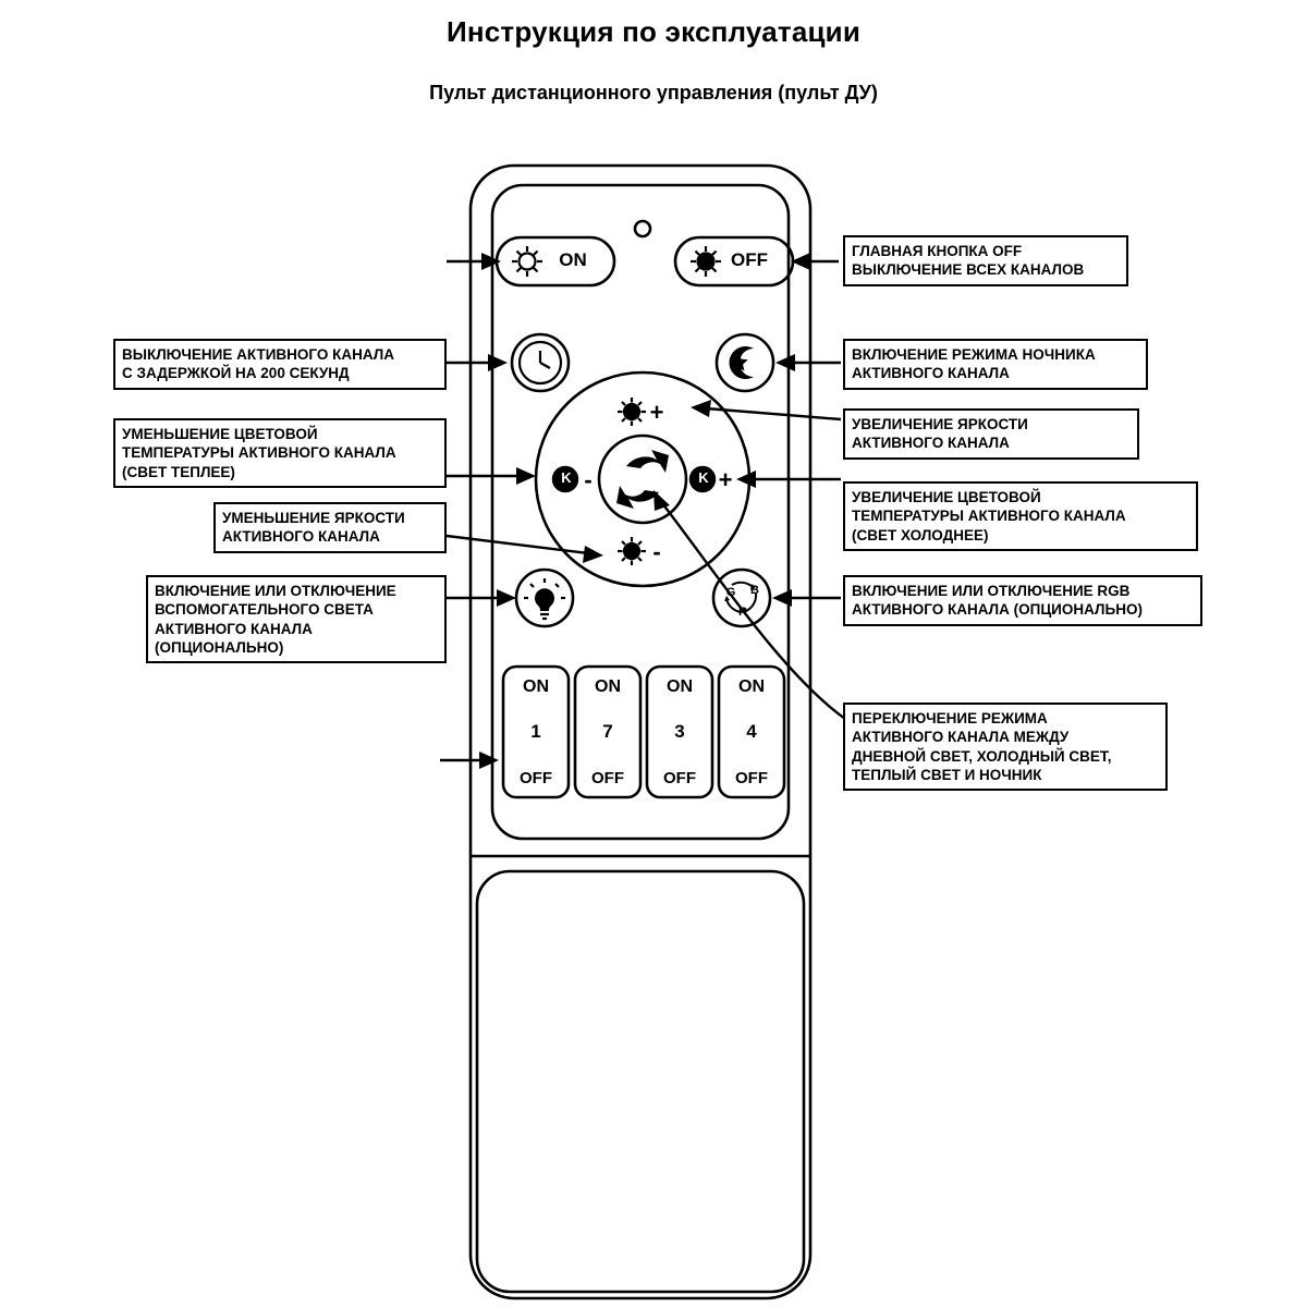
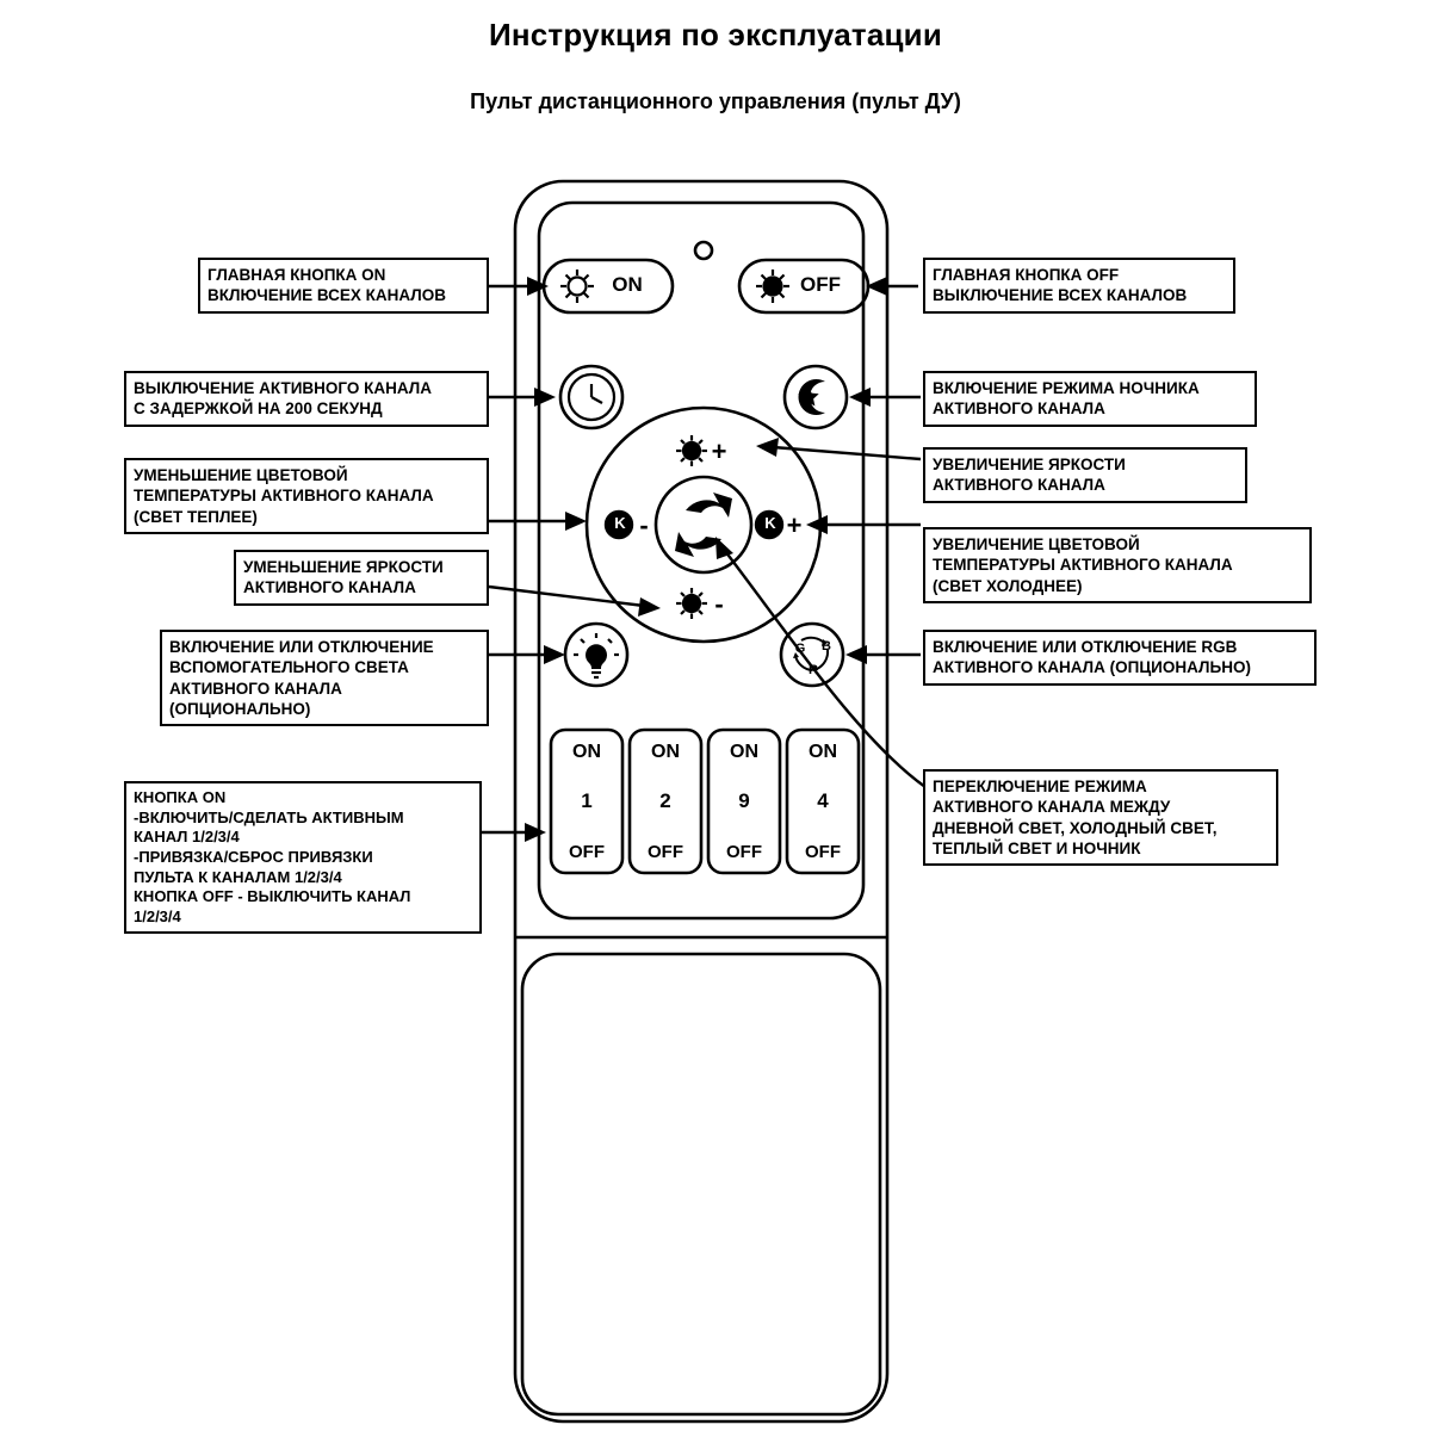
  Инструкция по эксплуатации
  Пульт дистанционного управления (пульт ДУ)
  ON
  OFF
  +
  -
  K
  -
  K
  +
  G
  B
  R
  ON
  1
  OFF
  ON
- 7
+ 2
  OFF
  ON
- 3
+ 9
  OFF
  ON
  4
  OFF
+ ГЛАВНАЯ КНОПКА ON
+ ВКЛЮЧЕНИЕ ВСЕХ КАНАЛОВ
  ГЛАВНАЯ КНОПКА OFF
  ВЫКЛЮЧЕНИЕ ВСЕХ КАНАЛОВ
  ВЫКЛЮЧЕНИЕ АКТИВНОГО КАНАЛА
  С ЗАДЕРЖКОЙ НА 200 СЕКУНД
  ВКЛЮЧЕНИЕ РЕЖИМА НОЧНИКА
  АКТИВНОГО КАНАЛА
  УМЕНЬШЕНИЕ ЦВЕТОВОЙ
  ТЕМПЕРАТУРЫ АКТИВНОГО КАНАЛА
  (СВЕТ ТЕПЛЕЕ)
  УВЕЛИЧЕНИЕ ЯРКОСТИ
  АКТИВНОГО КАНАЛА
  УМЕНЬШЕНИЕ ЯРКОСТИ
  АКТИВНОГО КАНАЛА
  УВЕЛИЧЕНИЕ ЦВЕТОВОЙ
  ТЕМПЕРАТУРЫ АКТИВНОГО КАНАЛА
  (СВЕТ ХОЛОДНЕЕ)
  ВКЛЮЧЕНИЕ ИЛИ ОТКЛЮЧЕНИЕ
  ВСПОМОГАТЕЛЬНОГО СВЕТА
  АКТИВНОГО КАНАЛА
  (ОПЦИОНАЛЬНО)
  ВКЛЮЧЕНИЕ ИЛИ ОТКЛЮЧЕНИЕ RGB
  АКТИВНОГО КАНАЛА (ОПЦИОНАЛЬНО)
+ КНОПКА ON
+ -ВКЛЮЧИТЬ/СДЕЛАТЬ АКТИВНЫМ
+ КАНАЛ 1/2/3/4
+ -ПРИВЯЗКА/СБРОС ПРИВЯЗКИ
+ ПУЛЬТА К КАНАЛАМ 1/2/3/4
+ КНОПКА OFF - ВЫКЛЮЧИТЬ КАНАЛ
+ 1/2/3/4
  ПЕРЕКЛЮЧЕНИЕ РЕЖИМА
  АКТИВНОГО КАНАЛА МЕЖДУ
  ДНЕВНОЙ СВЕТ, ХОЛОДНЫЙ СВЕТ,
  ТЕПЛЫЙ СВЕТ И НОЧНИК
